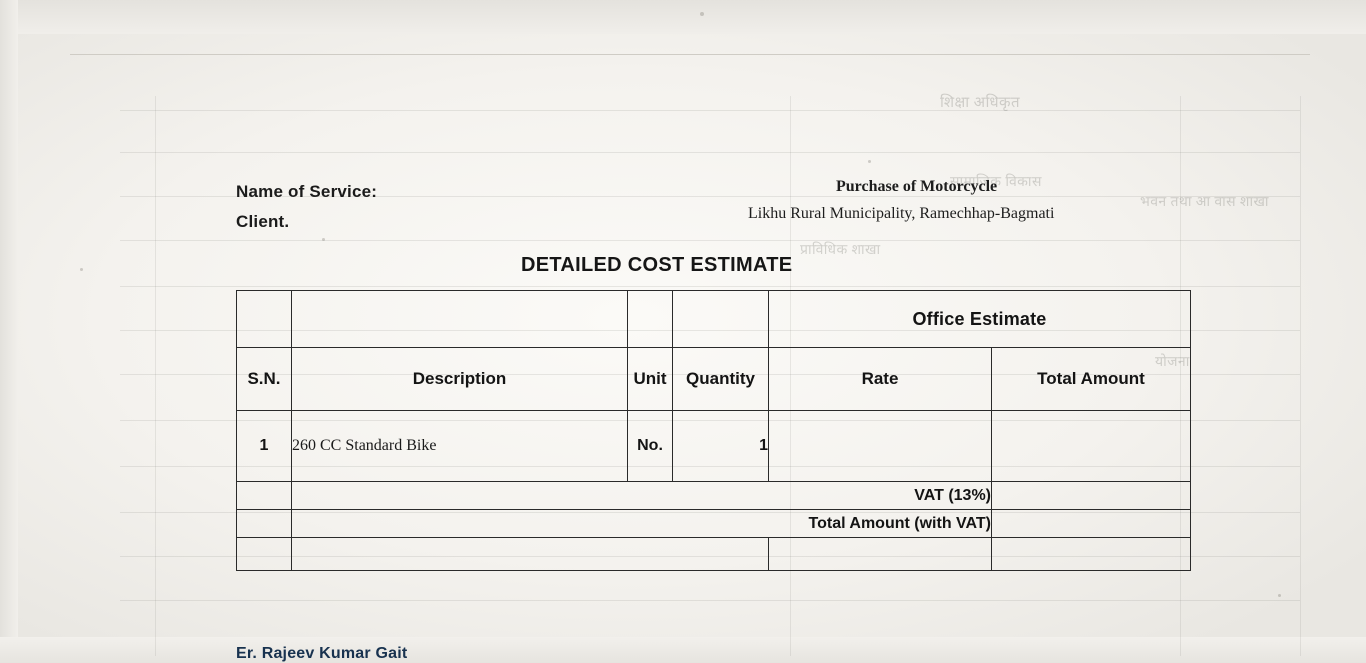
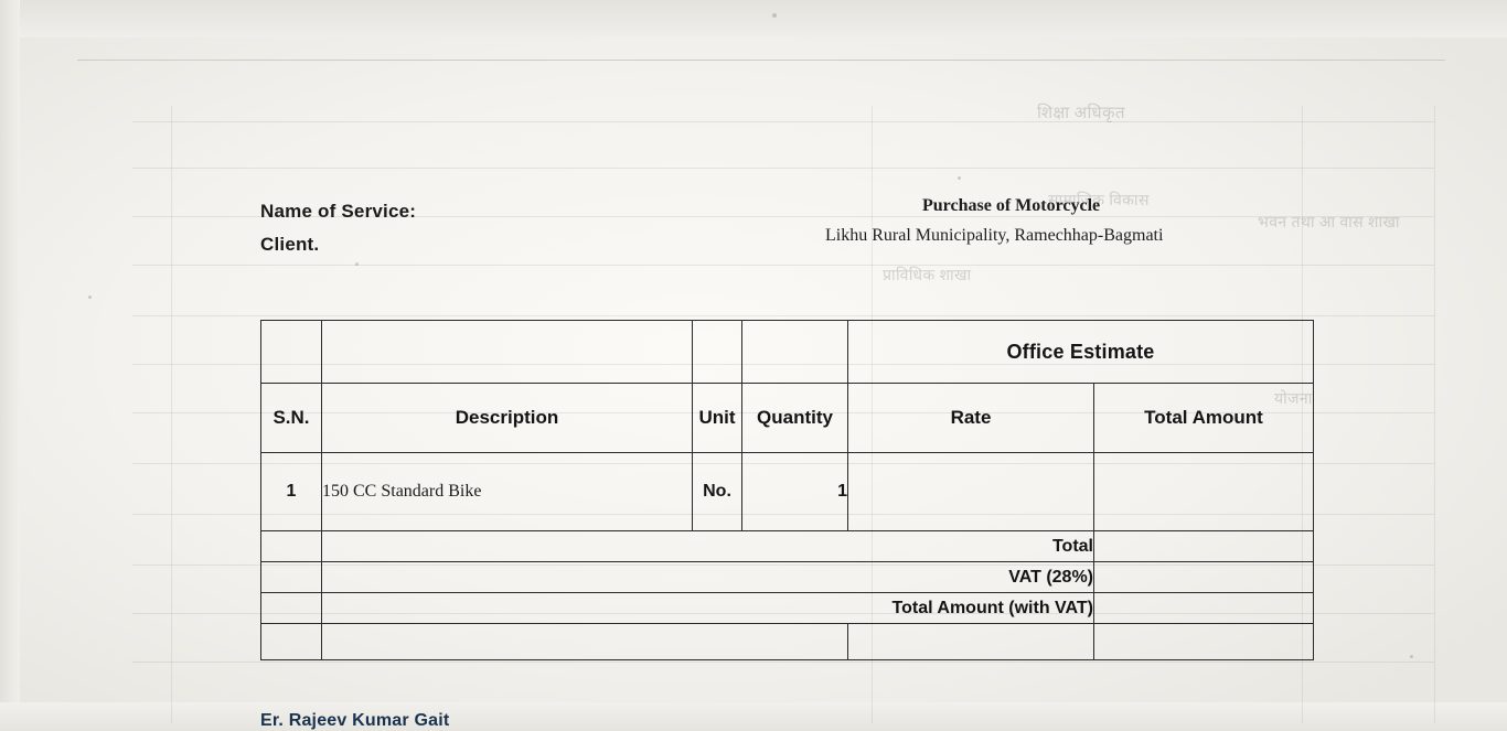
  शिक्षा अधिकृत
  सामाजिक विकास
  भवन तथा आ वास शाखा
  प्राविधिक शाखा
  योजना
  Name of Service:
  Client.
  Purchase of Motorcycle
  Likhu Rural Municipality, Ramechhap-Bagmati
- DETAILED COST ESTIMATE
  				Office Estimate
  S.N.	Description	Unit	Quantity	Rate	Total Amount
- 1	260 CC Standard Bike	No.	1
+ 1	150 CC Standard Bike	No.	1
+ 	Total
- 	VAT (13%)
+ 	VAT (28%)
  	Total Amount (with VAT)
  Er. Rajeev Kumar Gait
